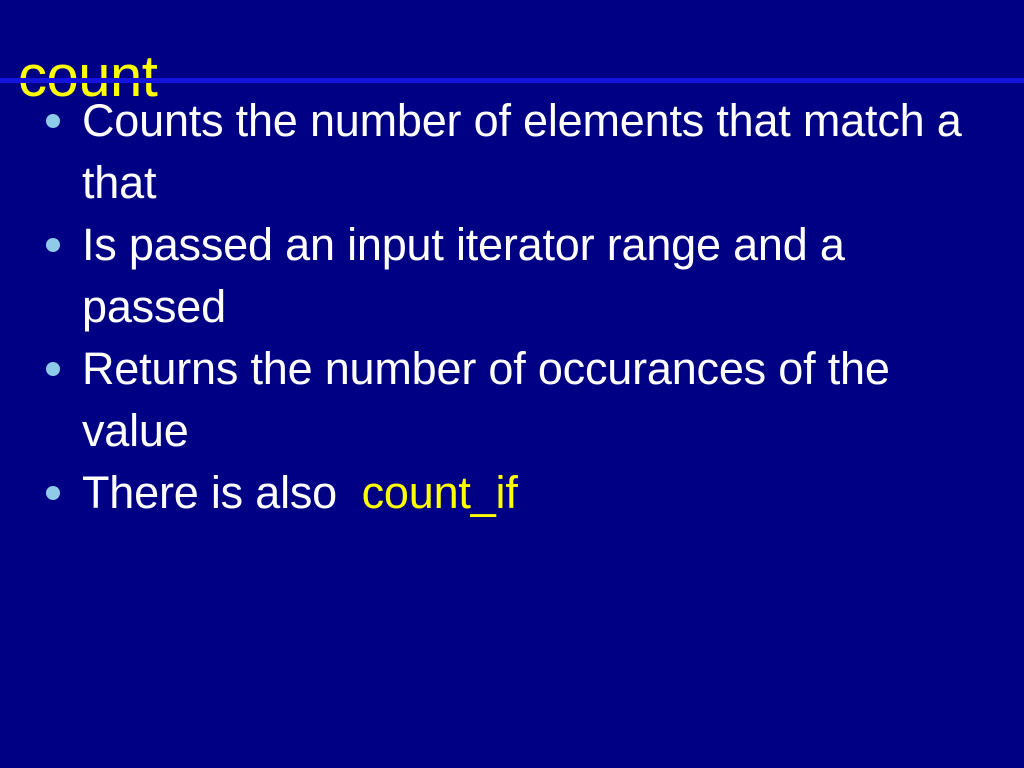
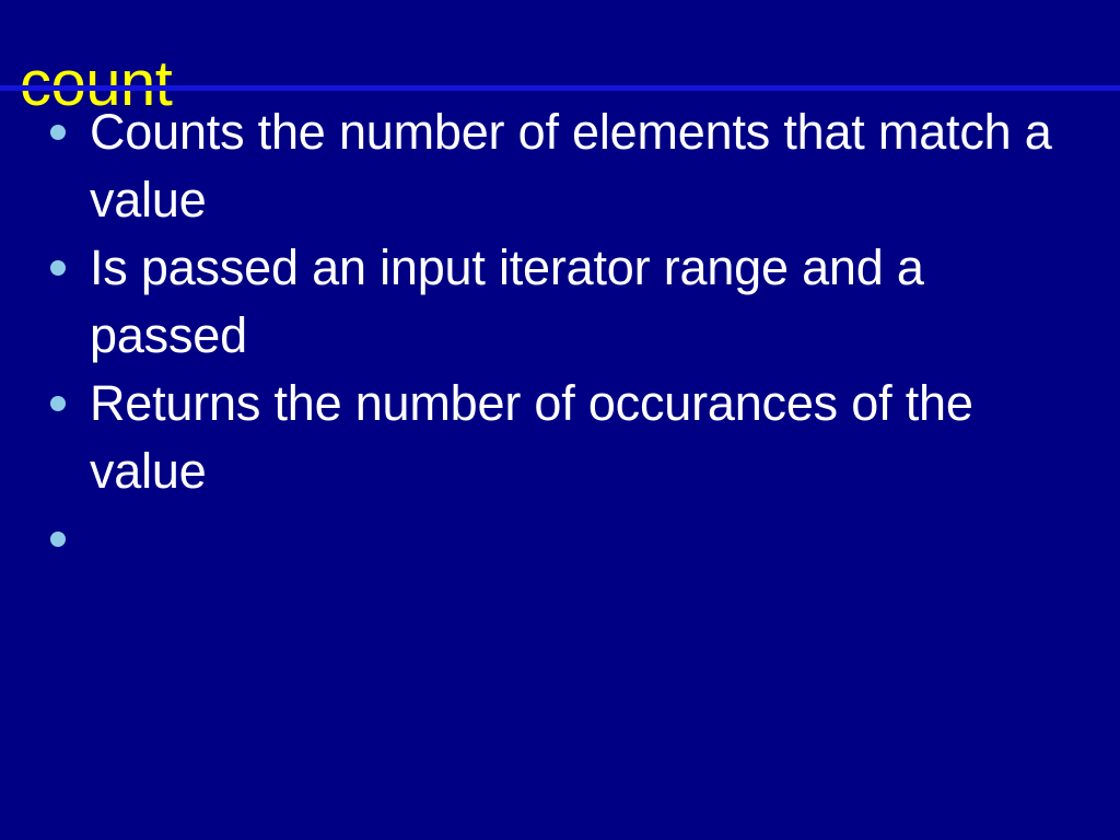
  count
- Counts the number of elements that match a that
+ Counts the number of elements that match a value
  Is passed an input iterator range and a passed
  Returns the number of occurances of the value
- There is also count_if
